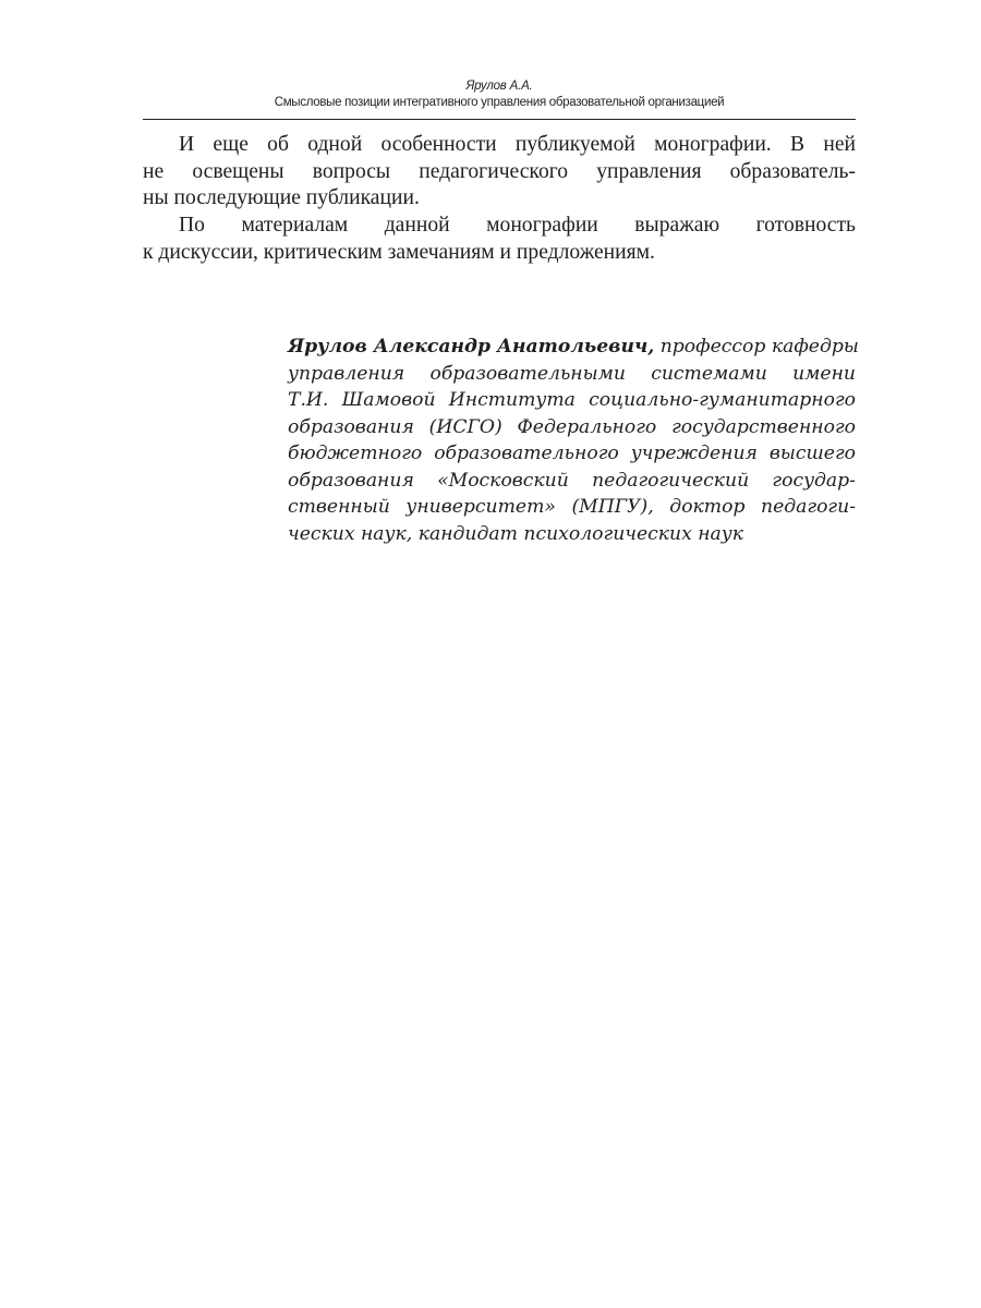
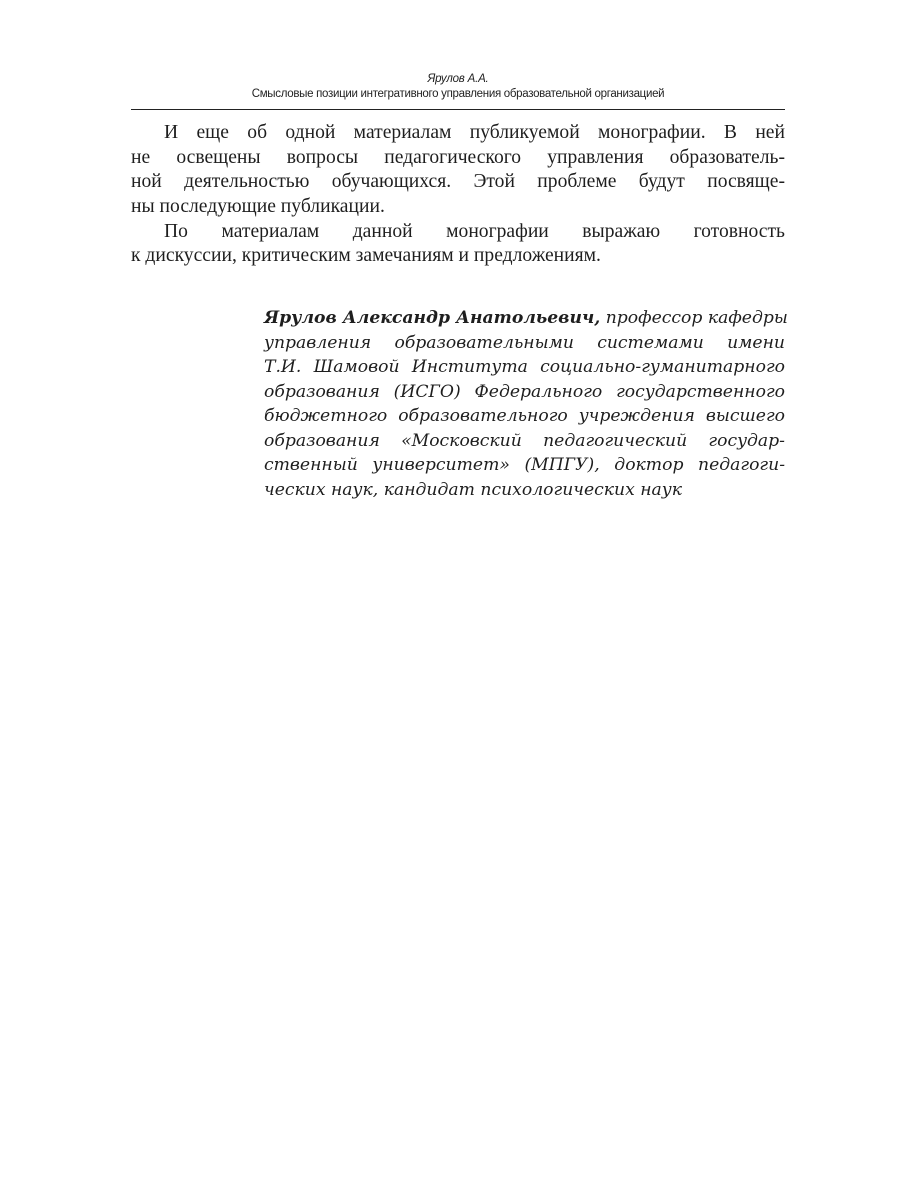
  Ярулов А.А.
  Смысловые позиции интегративного управления образовательной организацией
- И еще об одной особенности публикуемой монографии. В ней
+ И еще об одной материалам публикуемой монографии. В ней
  не освещены вопросы педагогического управления образователь-
+ ной деятельностью обучающихся. Этой проблеме будут посвяще-
  ны последующие публикации.
  По материалам данной монографии выражаю готовность
  к дискуссии, критическим замечаниям и предложениям.
  Ярулов Александр Анатольевич, профессор кафедры
  управления образовательными системами имени
  Т.И. Шамовой Института социально-гуманитарного
  образования (ИСГО) Федерального государственного
  бюджетного образовательного учреждения высшего
  образования «Московский педагогический государ-
  ственный университет» (МПГУ), доктор педагоги-
  ческих наук, кандидат психологических наук
